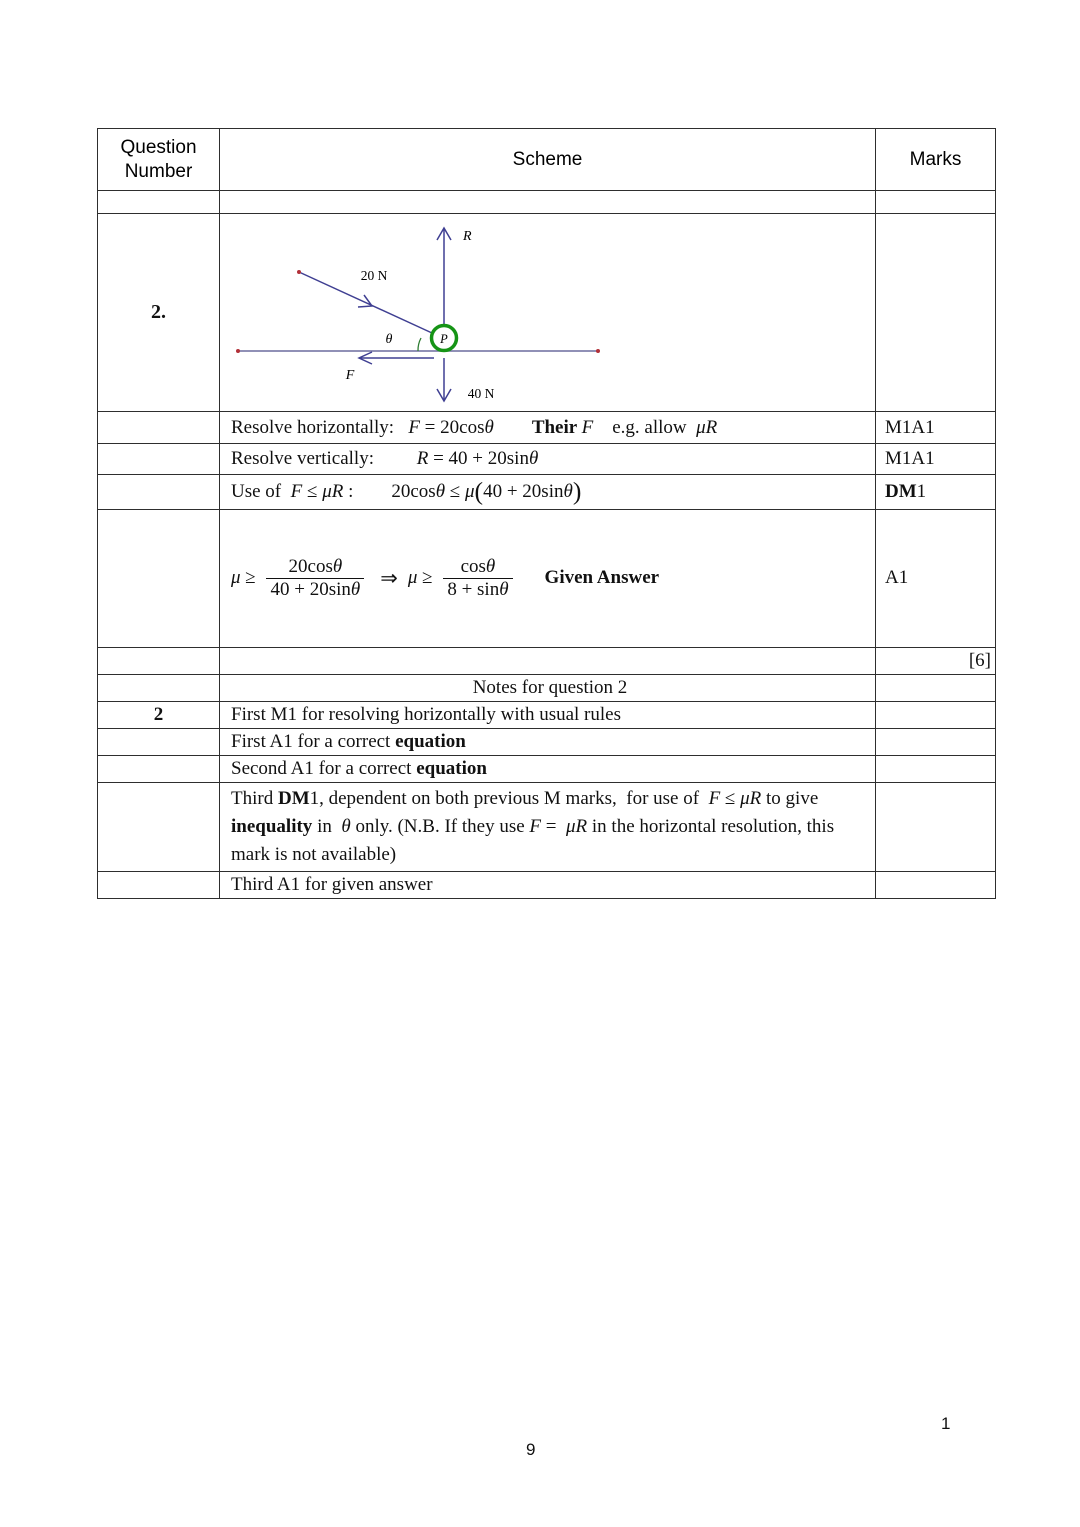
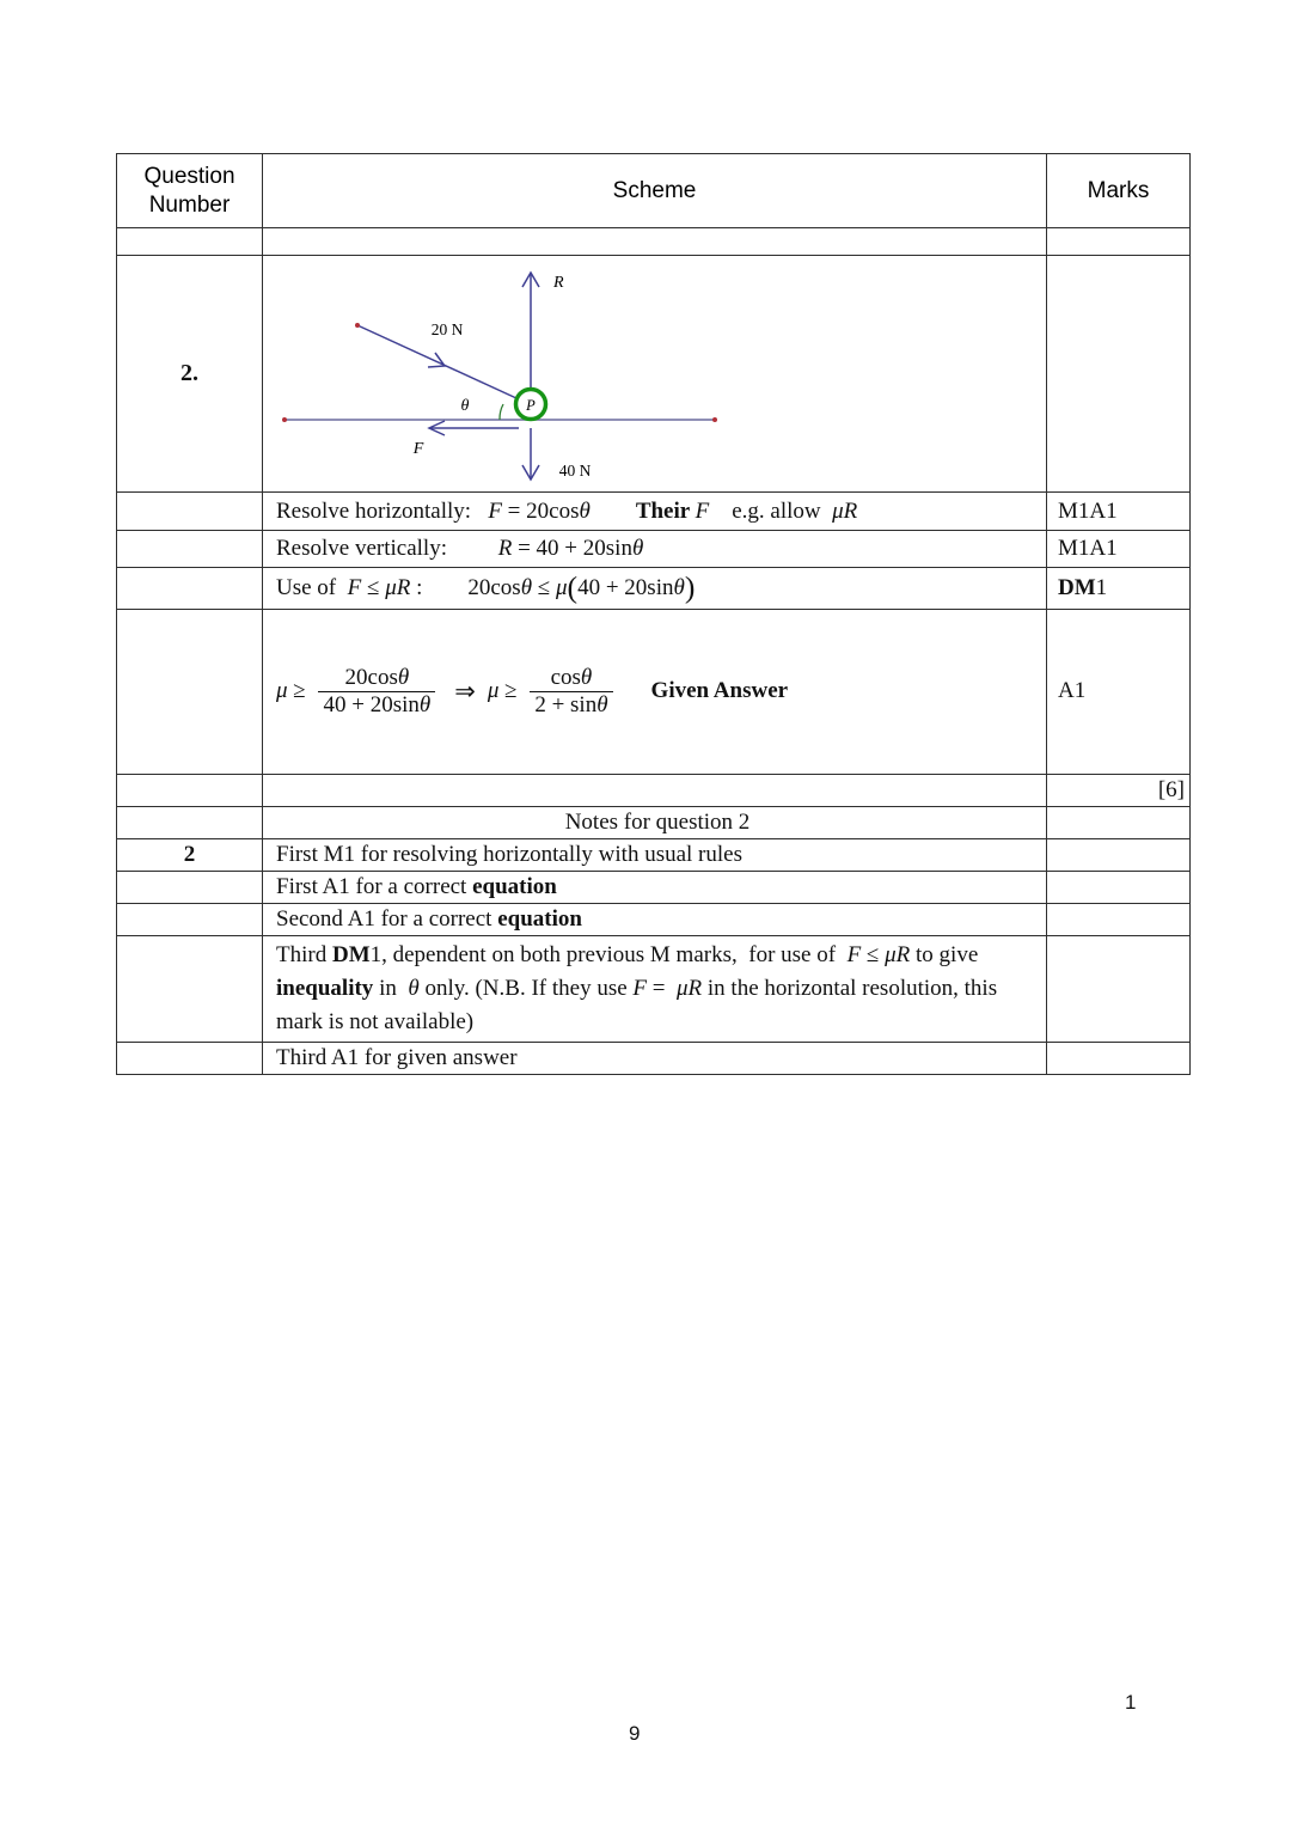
  Question Number	Scheme	Marks
  2.	R 20 N θ P F 40 N
  	Resolve horizontally: F = 20cosθ Their F e.g. allow μR	M1A1
  	Resolve vertically: R = 40 + 20sinθ	M1A1
  	Use of F ≤ μR : 20cosθ ≤ μ(40 + 20sinθ)	DM1
- 	μ ≥ 20cosθ 40 + 20sinθ ⇒ μ ≥ cosθ 8 + sinθ Given Answer	A1
+ 	μ ≥ 20cosθ 40 + 20sinθ ⇒ μ ≥ cosθ 2 + sinθ Given Answer	A1
  		[6]
  	Notes for question 2
  2	First M1 for resolving horizontally with usual rules
  	First A1 for a correct equation
  	Second A1 for a correct equation
  	Third DM1, dependent on both previous M marks, for use of F ≤ μR to give inequality in θ only. (N.B. If they use F = μR in the horizontal resolution, this mark is not available)
  	Third A1 for given answer
  9
  1
